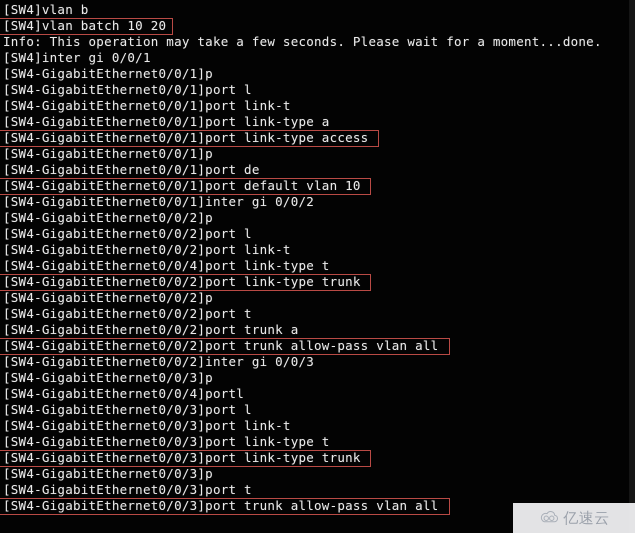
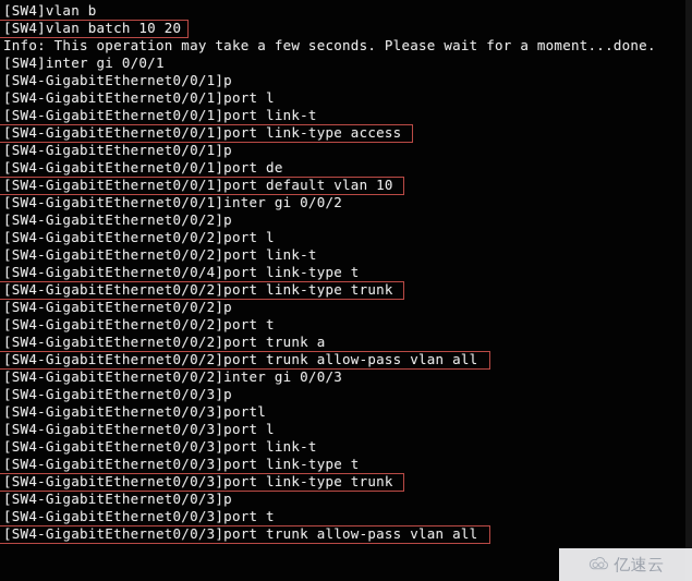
  [SW4]vlan b
  [SW4]vlan batch 10 20
  Info: This operation may take a few seconds. Please wait for a moment...done.
  [SW4]inter gi 0/0/1
  [SW4-GigabitEthernet0/0/1]p
  [SW4-GigabitEthernet0/0/1]port l
  [SW4-GigabitEthernet0/0/1]port link-t
- [SW4-GigabitEthernet0/0/1]port link-type a
  [SW4-GigabitEthernet0/0/1]port link-type access
  [SW4-GigabitEthernet0/0/1]p
  [SW4-GigabitEthernet0/0/1]port de
  [SW4-GigabitEthernet0/0/1]port default vlan 10
  [SW4-GigabitEthernet0/0/1]inter gi 0/0/2
  [SW4-GigabitEthernet0/0/2]p
  [SW4-GigabitEthernet0/0/2]port l
  [SW4-GigabitEthernet0/0/2]port link-t
  [SW4-GigabitEthernet0/0/4]port link-type t
  [SW4-GigabitEthernet0/0/2]port link-type trunk
  [SW4-GigabitEthernet0/0/2]p
  [SW4-GigabitEthernet0/0/2]port t
  [SW4-GigabitEthernet0/0/2]port trunk a
  [SW4-GigabitEthernet0/0/2]port trunk allow-pass vlan all
  [SW4-GigabitEthernet0/0/2]inter gi 0/0/3
  [SW4-GigabitEthernet0/0/3]p
- [SW4-GigabitEthernet0/0/4]portl
+ [SW4-GigabitEthernet0/0/3]portl
  [SW4-GigabitEthernet0/0/3]port l
  [SW4-GigabitEthernet0/0/3]port link-t
  [SW4-GigabitEthernet0/0/3]port link-type t
  [SW4-GigabitEthernet0/0/3]port link-type trunk
  [SW4-GigabitEthernet0/0/3]p
  [SW4-GigabitEthernet0/0/3]port t
  [SW4-GigabitEthernet0/0/3]port trunk allow-pass vlan all
  亿速云
